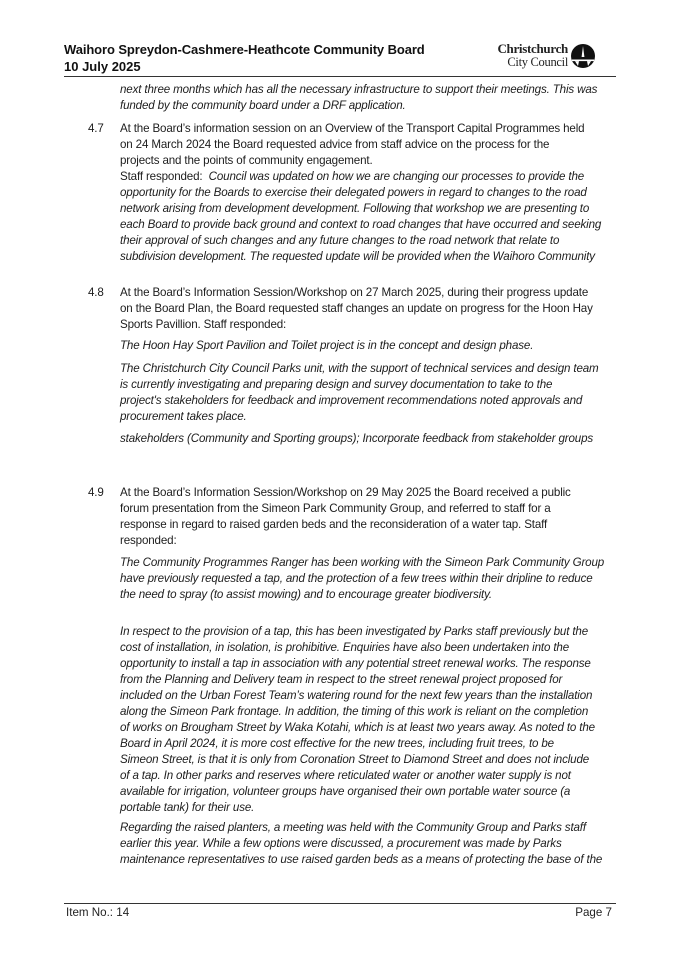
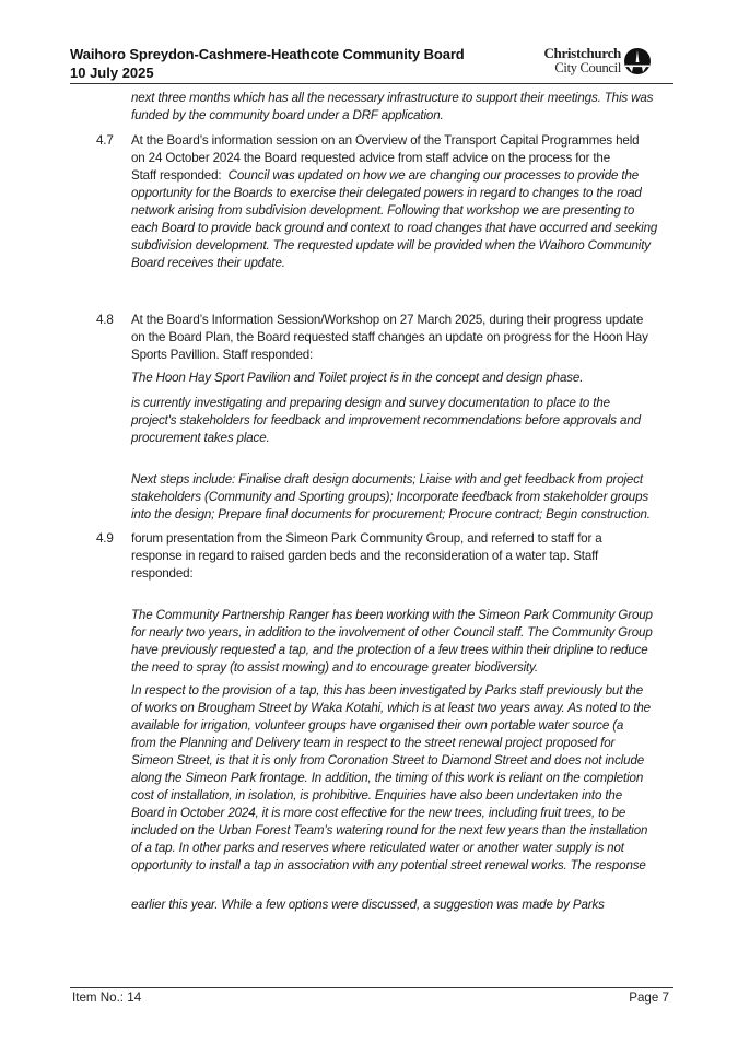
  Waihoro Spreydon-Cashmere-Heathcote Community Board
  10 July 2025
  Christchurch
  City Council
  next three months which has all the necessary infrastructure to support their meetings. This was
  funded by the community board under a DRF application.
  4.7
  At the Board’s information session on an Overview of the Transport Capital Programmes held
- on 24 March 2024 the Board requested advice from staff advice on the process for the
+ on 24 October 2024 the Board requested advice from staff advice on the process for the
- projects and the points of community engagement.
  Staff responded: Council was updated on how we are changing our processes to provide the
  opportunity for the Boards to exercise their delegated powers in regard to changes to the road
- network arising from development development. Following that workshop we are presenting to
+ network arising from subdivision development. Following that workshop we are presenting to
  each Board to provide back ground and context to road changes that have occurred and seeking
- their approval of such changes and any future changes to the road network that relate to
  subdivision development. The requested update will be provided when the Waihoro Community
+ Board receives their update.
  4.8
  At the Board’s Information Session/Workshop on 27 March 2025, during their progress update
  on the Board Plan, the Board requested staff changes an update on progress for the Hoon Hay
  Sports Pavillion. Staff responded:
  The Hoon Hay Sport Pavilion and Toilet project is in the concept and design phase.
- The Christchurch City Council Parks unit, with the support of technical services and design team
- is currently investigating and preparing design and survey documentation to take to the
+ is currently investigating and preparing design and survey documentation to place to the
- project's stakeholders for feedback and improvement recommendations noted approvals and
+ project's stakeholders for feedback and improvement recommendations before approvals and
  procurement takes place.
+ Next steps include: Finalise draft design documents; Liaise with and get feedback from project
  stakeholders (Community and Sporting groups); Incorporate feedback from stakeholder groups
+ into the design; Prepare final documents for procurement; Procure contract; Begin construction.
  4.9
- At the Board’s Information Session/Workshop on 29 May 2025 the Board received a public
  forum presentation from the Simeon Park Community Group, and referred to staff for a
  response in regard to raised garden beds and the reconsideration of a water tap. Staff
  responded:
- The Community Programmes Ranger has been working with the Simeon Park Community Group
+ The Community Partnership Ranger has been working with the Simeon Park Community Group
+ for nearly two years, in addition to the involvement of other Council staff. The Community Group
  have previously requested a tap, and the protection of a few trees within their dripline to reduce
  the need to spray (to assist mowing) and to encourage greater biodiversity.
  In respect to the provision of a tap, this has been investigated by Parks staff previously but the
- cost of installation, in isolation, is prohibitive. Enquiries have also been undertaken into the
+ of works on Brougham Street by Waka Kotahi, which is at least two years away. As noted to the
- opportunity to install a tap in association with any potential street renewal works. The response
+ available for irrigation, volunteer groups have organised their own portable water source (a
  from the Planning and Delivery team in respect to the street renewal project proposed for
- included on the Urban Forest Team’s watering round for the next few years than the installation
+ Simeon Street, is that it is only from Coronation Street to Diamond Street and does not include
  along the Simeon Park frontage. In addition, the timing of this work is reliant on the completion
- of works on Brougham Street by Waka Kotahi, which is at least two years away. As noted to the
+ cost of installation, in isolation, is prohibitive. Enquiries have also been undertaken into the
- Board in April 2024, it is more cost effective for the new trees, including fruit trees, to be
+ Board in October 2024, it is more cost effective for the new trees, including fruit trees, to be
- Simeon Street, is that it is only from Coronation Street to Diamond Street and does not include
+ included on the Urban Forest Team’s watering round for the next few years than the installation
  of a tap. In other parks and reserves where reticulated water or another water supply is not
- available for irrigation, volunteer groups have organised their own portable water source (a
+ opportunity to install a tap in association with any potential street renewal works. The response
- portable tank) for their use.
- Regarding the raised planters, a meeting was held with the Community Group and Parks staff
- earlier this year. While a few options were discussed, a procurement was made by Parks
+ earlier this year. While a few options were discussed, a suggestion was made by Parks
- maintenance representatives to use raised garden beds as a means of protecting the base of the
  Item No.: 14
  Page 7
